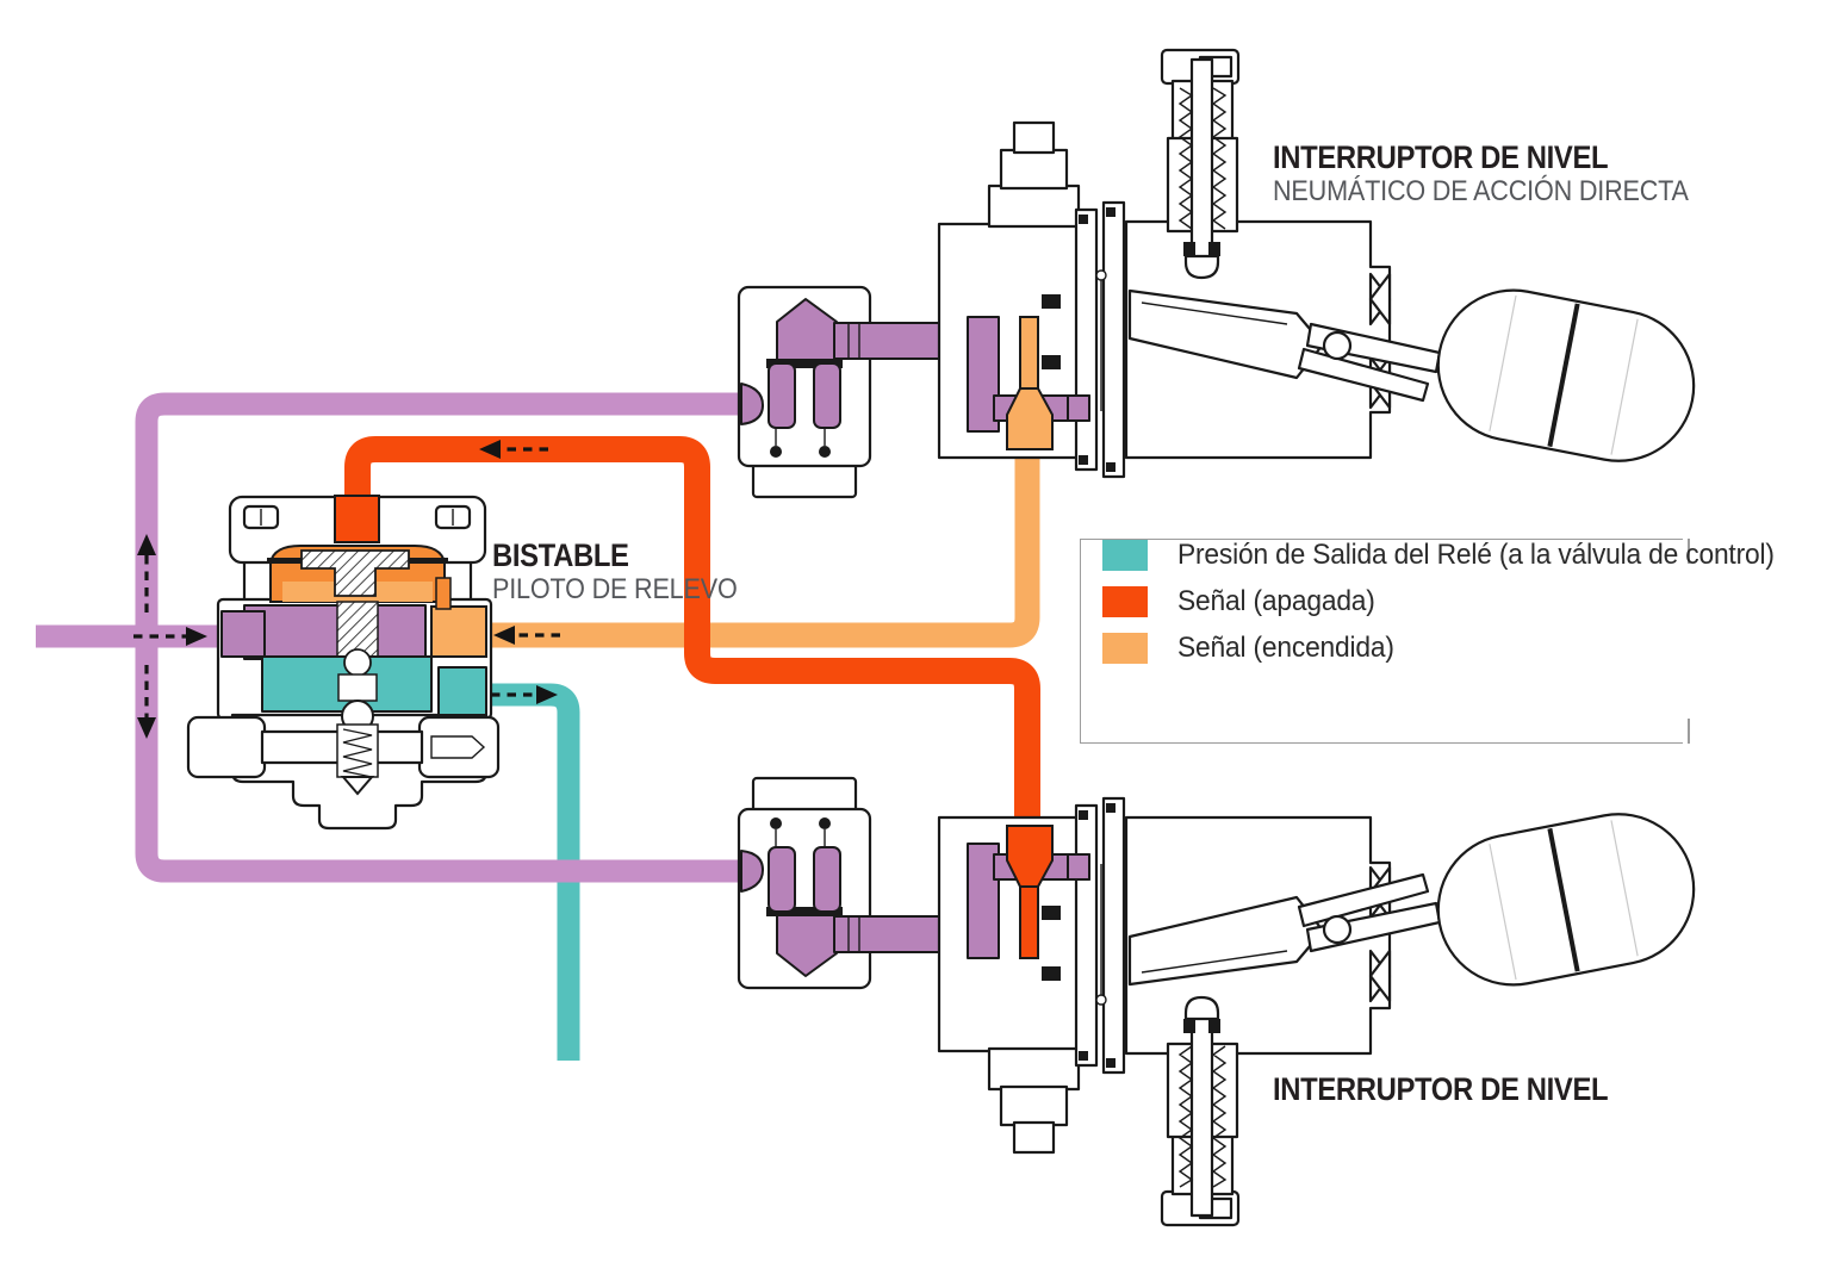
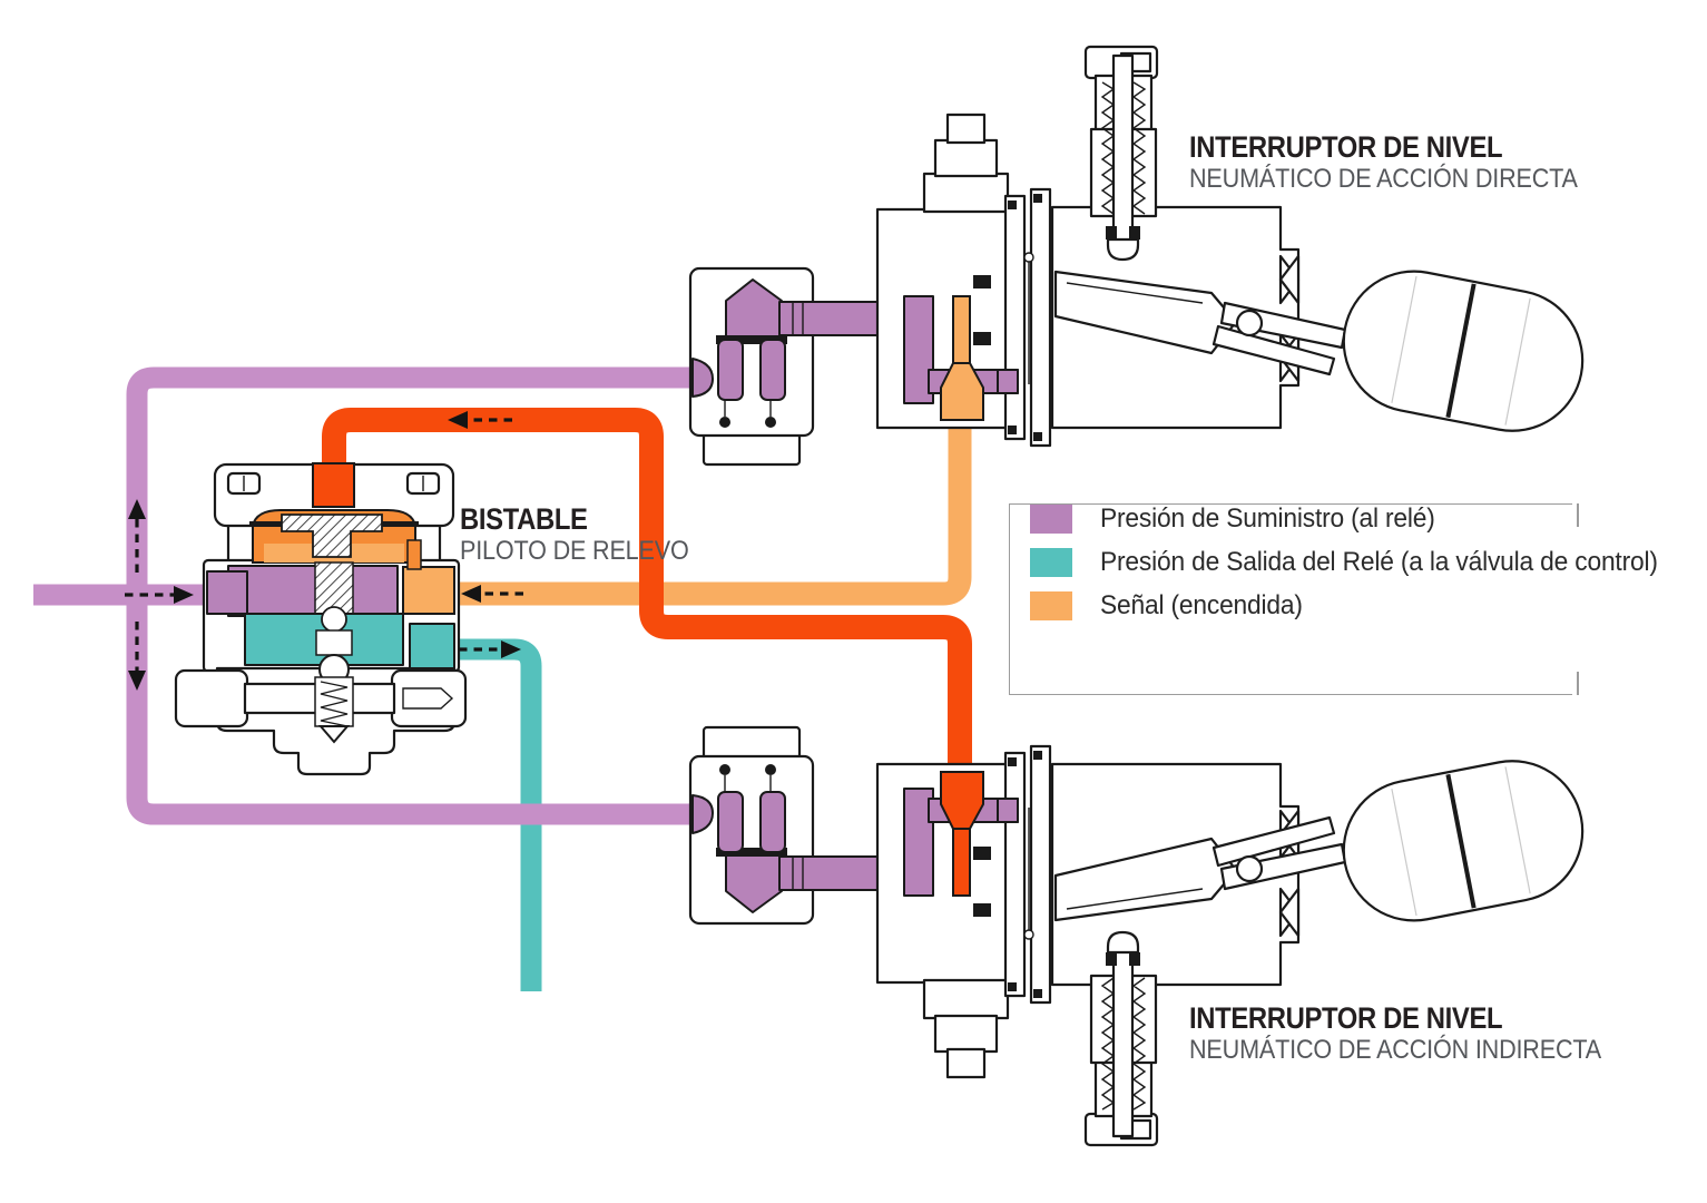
  BISTABLE
  PILOTO DE RELEVO
  INTERRUPTOR DE NIVEL
  NEUMÁTICO DE ACCIÓN DIRECTA
  INTERRUPTOR DE NIVEL
+ NEUMÁTICO DE ACCIÓN INDIRECTA
+ Presión de Suministro (al relé)
  Presión de Salida del Relé (a la válvula de control)
- Señal (apagada)
  Señal (encendida)
